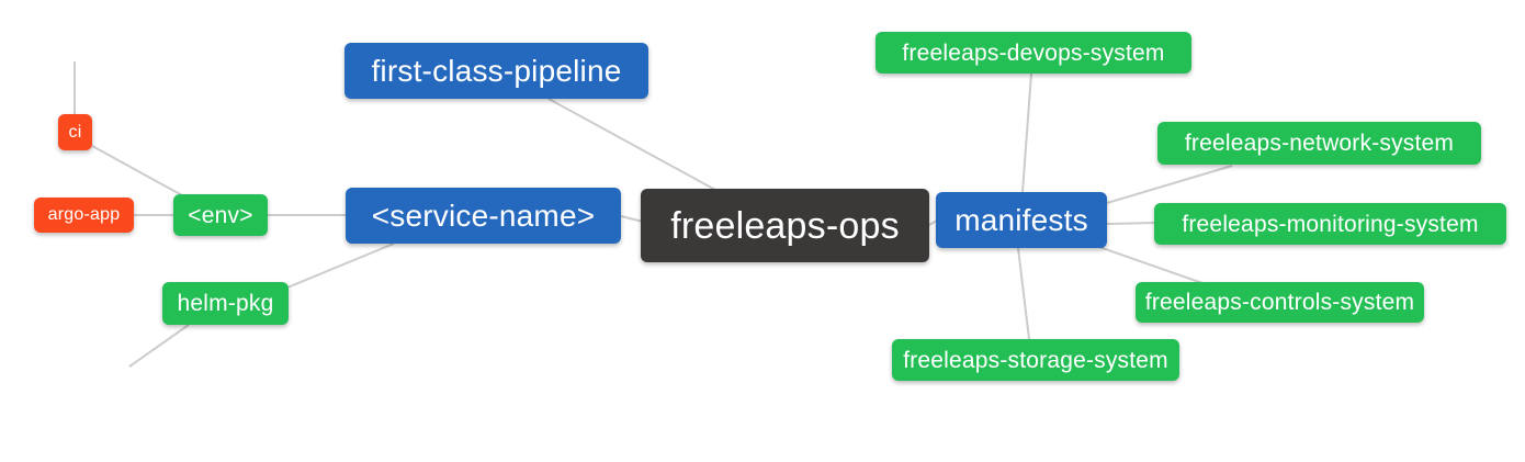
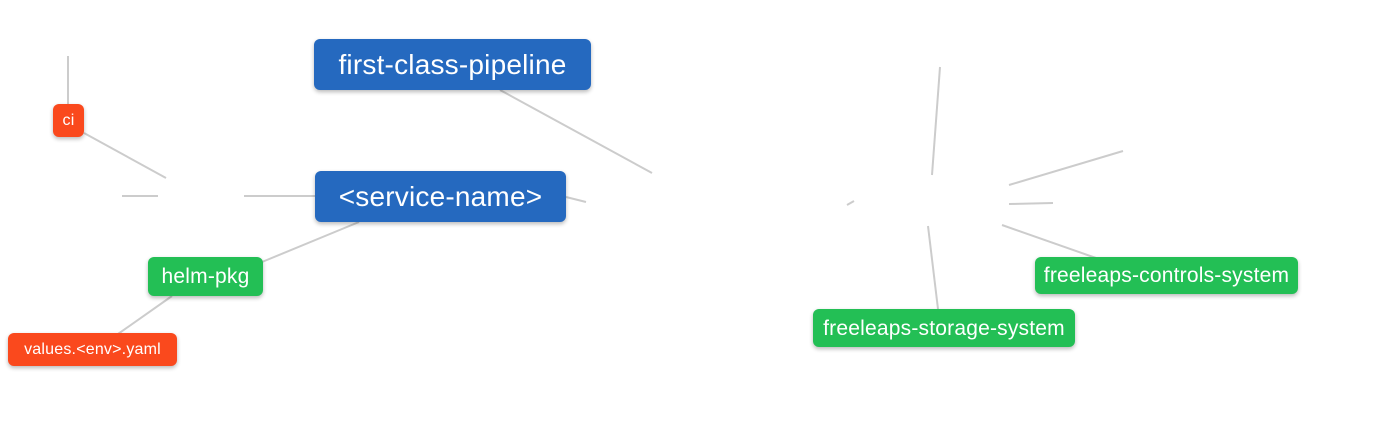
  ci
- argo-app
- <env>
  helm-pkg
+ values.<env>.yaml
  first-class-pipeline
  <service-name>
- freeleaps-ops
- manifests
- freeleaps-devops-system
- freeleaps-network-system
- freeleaps-monitoring-system
  freeleaps-controls-system
  freeleaps-storage-system
